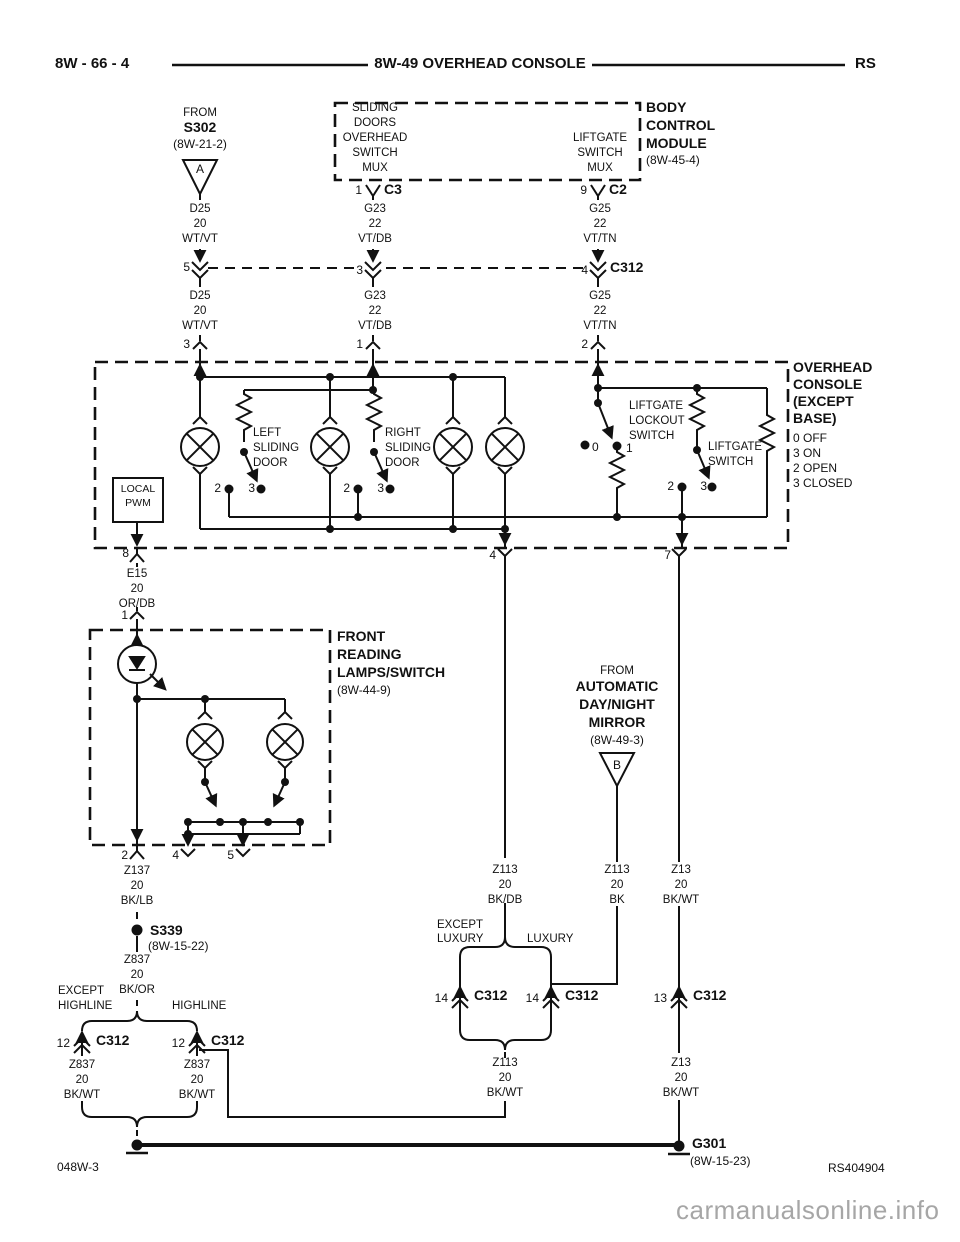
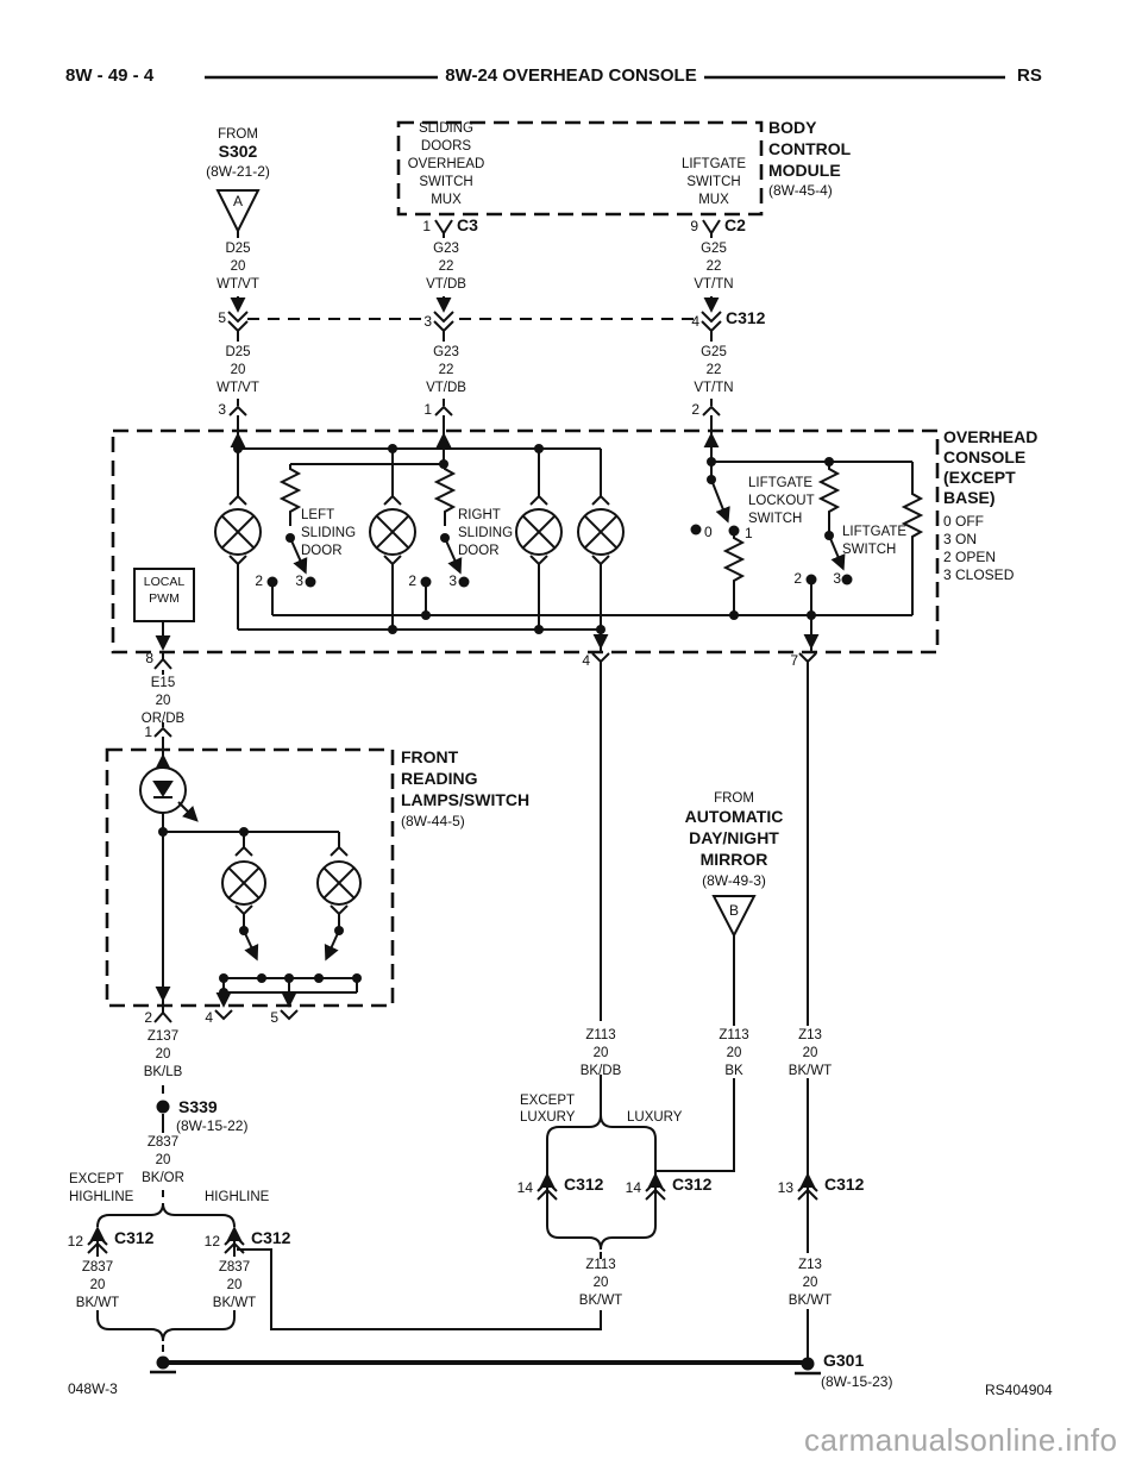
- 8W - 66 - 4
+ 8W - 49 - 4
- 8W-49 OVERHEAD CONSOLE
+ 8W-24 OVERHEAD CONSOLE
  RS
  FROM
  S302
  (8W-21-2)
  A
  SLIDING
  DOORS
  OVERHEAD
  SWITCH
  MUX
  LIFTGATE
  SWITCH
  MUX
  BODY
  CONTROL
  MODULE
  (8W-45-4)
  1
  C3
  9
  C2
  D25
  20
  WT/VT
  G23
  22
  VT/DB
  G25
  22
  VT/TN
  5
  3
  4
  C312
  D25
  20
  WT/VT
  G23
  22
  VT/DB
  G25
  22
  VT/TN
  3
  1
  2
  OVERHEAD
  CONSOLE
  (EXCEPT
  BASE)
  0 OFF
  3 ON
  2 OPEN
  3 CLOSED
  LOCAL
  PWM
  LEFT
  SLIDING
  DOOR
  RIGHT
  SLIDING
  DOOR
  2
  3
  2
  3
  LIFTGATE
  LOCKOUT
  SWITCH
  0
  1
  LIFTGATE
  SWITCH
  2
  3
  8
  4
  7
  E15
  20
  OR/DB
  1
  FRONT
  READING
  LAMPS/SWITCH
- (8W-44-9)
+ (8W-44-5)
  2
  4
  5
  Z137
  20
  BK/LB
  S339
  (8W-15-22)
  Z837
  20
  BK/OR
  EXCEPT
  HIGHLINE
  HIGHLINE
  12
  C312
  12
  C312
  Z837
  20
  BK/WT
  Z837
  20
  BK/WT
  FROM
  AUTOMATIC
  DAY/NIGHT
  MIRROR
  (8W-49-3)
  B
  Z113
  20
  BK/DB
  Z113
  20
  BK
  Z13
  20
  BK/WT
  EXCEPT
  LUXURY
  LUXURY
  14
  C312
  14
  C312
  13
  C312
  Z113
  20
  BK/WT
  Z13
  20
  BK/WT
  G301
  (8W-15-23)
  048W-3
  RS404904
  carmanualsonline.info
